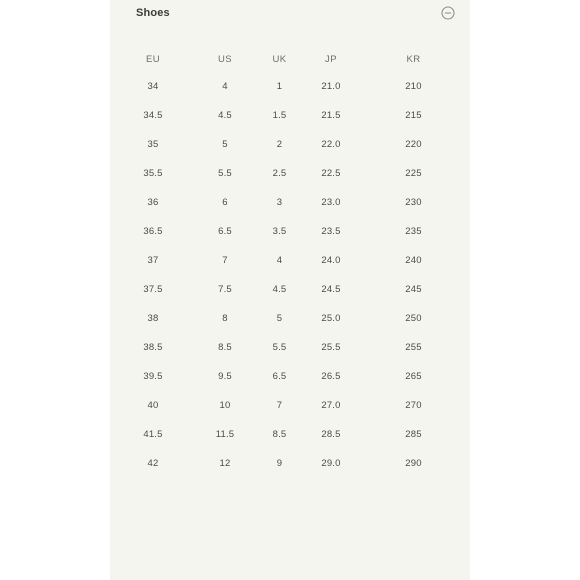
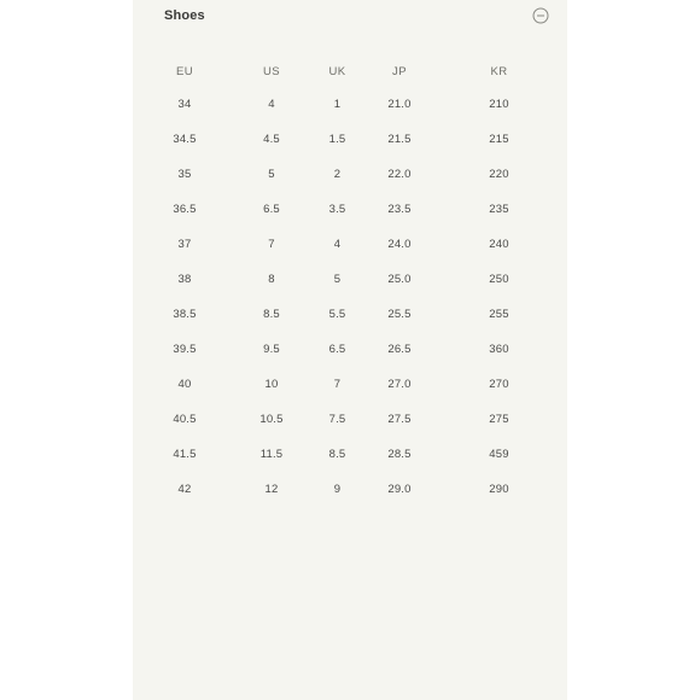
  Shoes
  EU	US	UK	JP	KR
  34	4	1	21.0	210
  34.5	4.5	1.5	21.5	215
  35	5	2	22.0	220
- 35.5	5.5	2.5	22.5	225
- 36	6	3	23.0	230
  36.5	6.5	3.5	23.5	235
  37	7	4	24.0	240
- 37.5	7.5	4.5	24.5	245
  38	8	5	25.0	250
  38.5	8.5	5.5	25.5	255
- 39.5	9.5	6.5	26.5	265
+ 39.5	9.5	6.5	26.5	360
  40	10	7	27.0	270
+ 40.5	10.5	7.5	27.5	275
- 41.5	11.5	8.5	28.5	285
+ 41.5	11.5	8.5	28.5	459
  42	12	9	29.0	290
